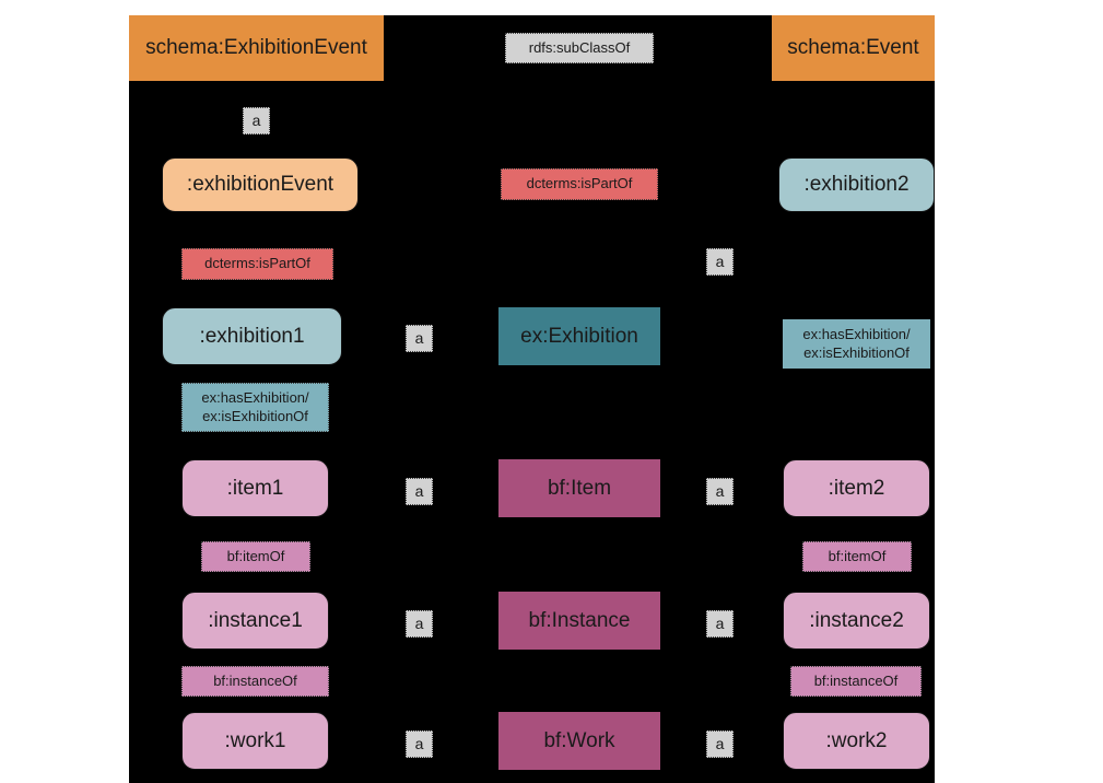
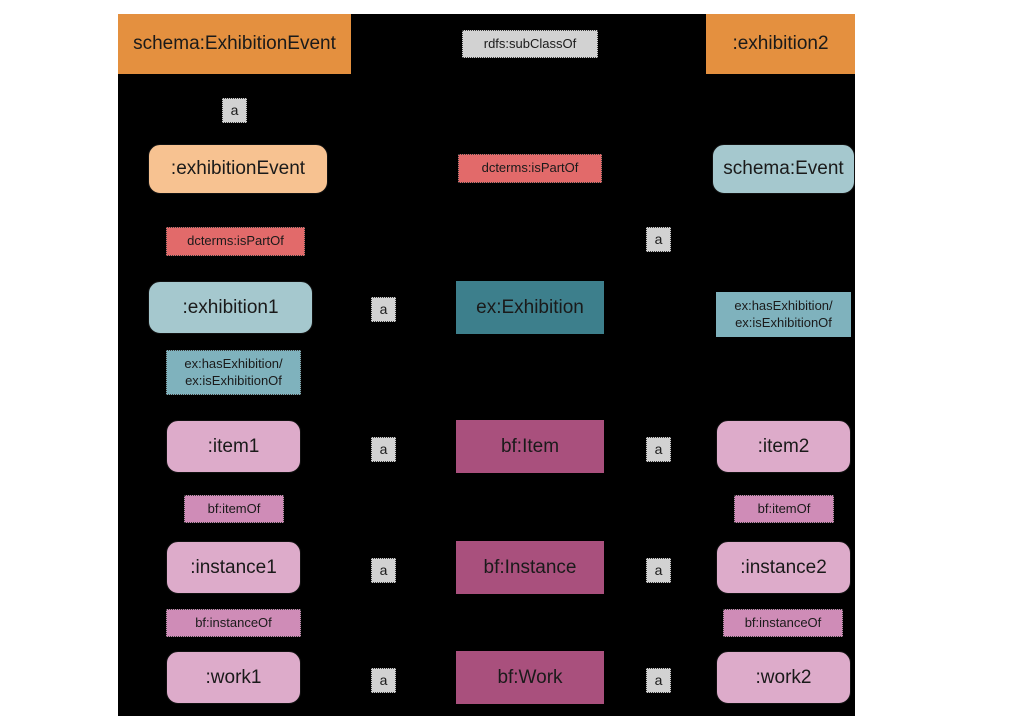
  schema:ExhibitionEvent
- schema:Event
+ :exhibition2
  :exhibitionEvent
- :exhibition2
+ schema:Event
  :exhibition1
  ex:Exhibition
  :item1
  bf:Item
  :item2
  :instance1
  bf:Instance
  :instance2
  :work1
  bf:Work
  :work2
  rdfs:subClassOf
  a
  dcterms:isPartOf
  dcterms:isPartOf
  a
  a
  ex:hasExhibition/
  ex:isExhibitionOf
  ex:hasExhibition/
  ex:isExhibitionOf
  a
  a
  bf:itemOf
  bf:itemOf
  a
  a
  bf:instanceOf
  bf:instanceOf
  a
  a
